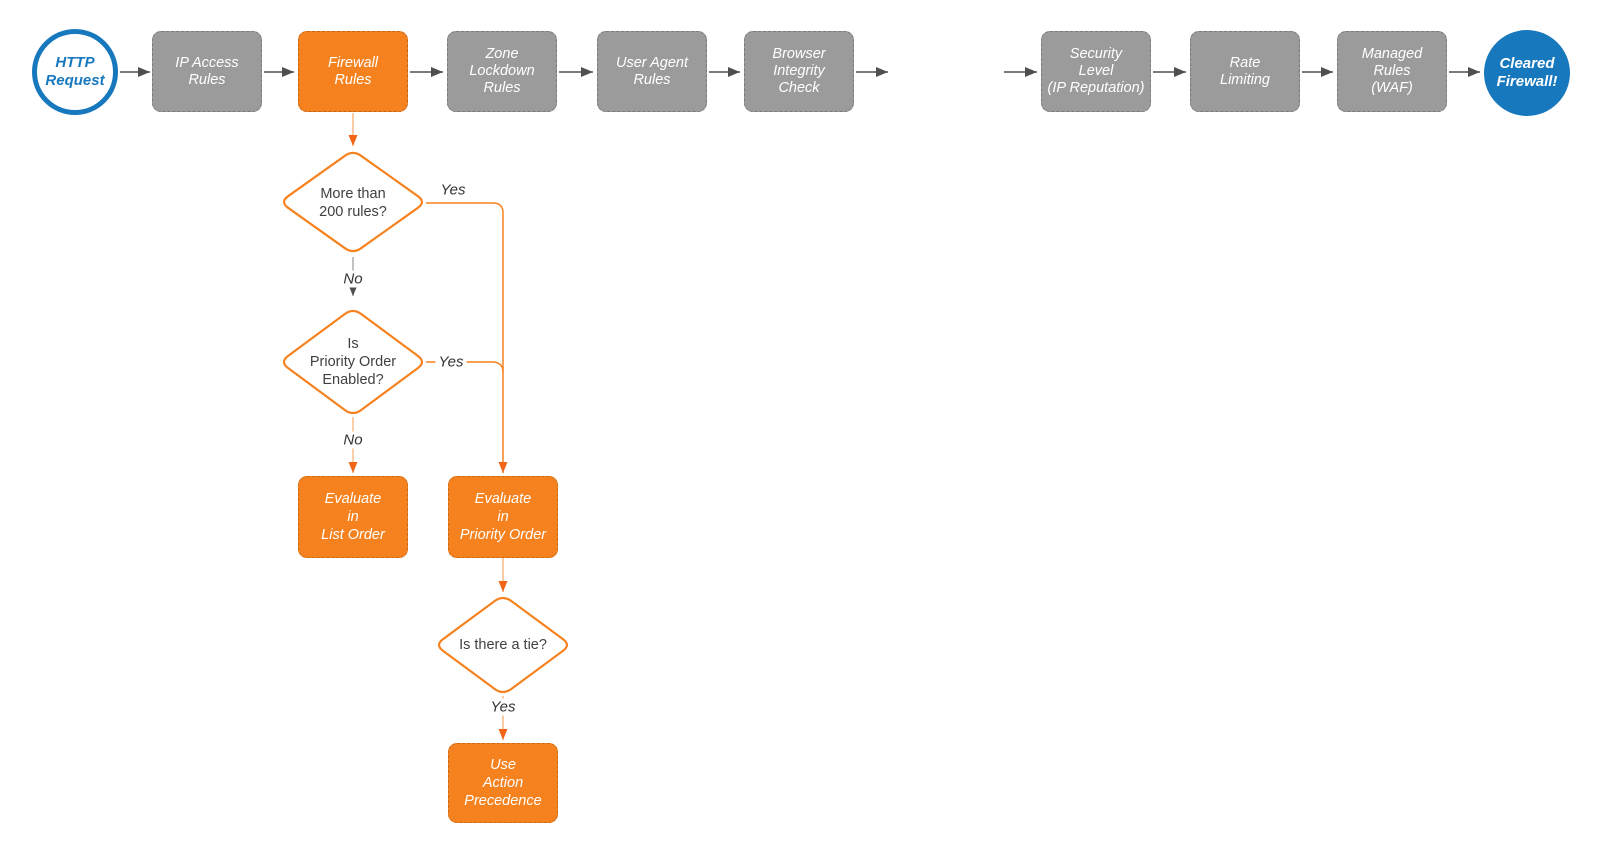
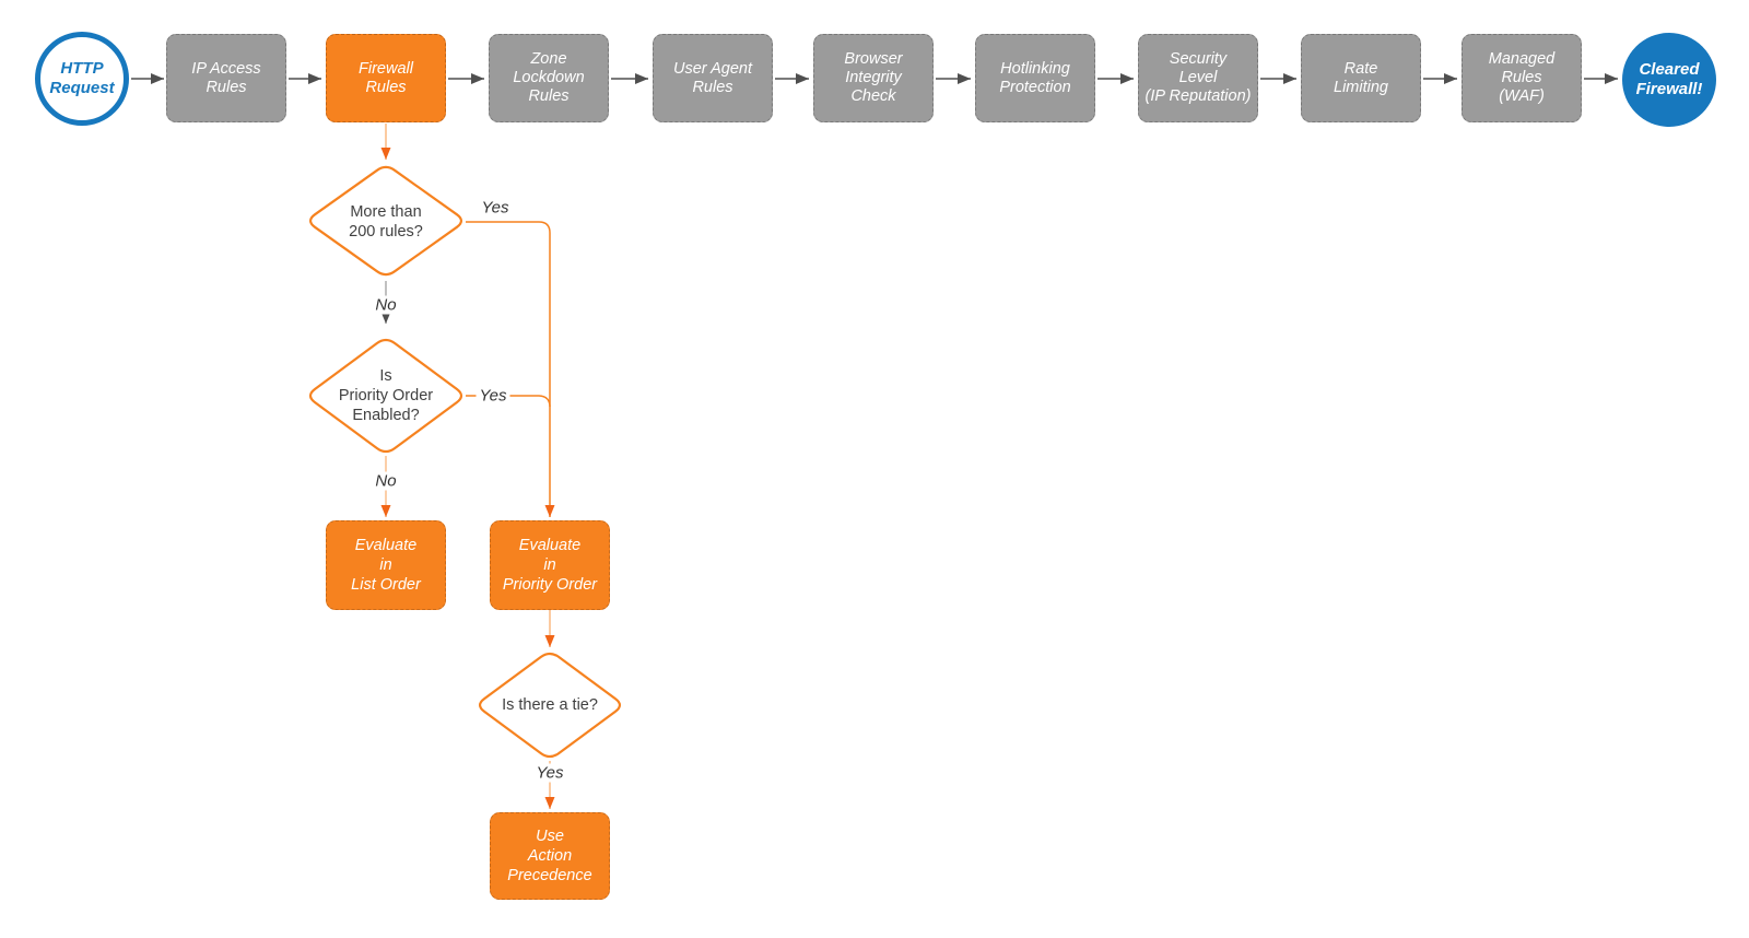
  HTTP
  Request
  Cleared
  Firewall!
  IP Access
  Rules
  Firewall
  Rules
  Zone
  Lockdown
  Rules
  User Agent
  Rules
  Browser
  Integrity
  Check
+ Hotlinking
+ Protection
  Security
  Level
  (IP Reputation)
  Rate
  Limiting
  Managed
  Rules
  (WAF)
  More than
  200 rules?
  Is
  Priority Order
  Enabled?
  Is there a tie?
  Yes
  No
  Yes
  No
  Yes
  Evaluate
  in
  List Order
  Evaluate
  in
  Priority Order
  Use
  Action
  Precedence
